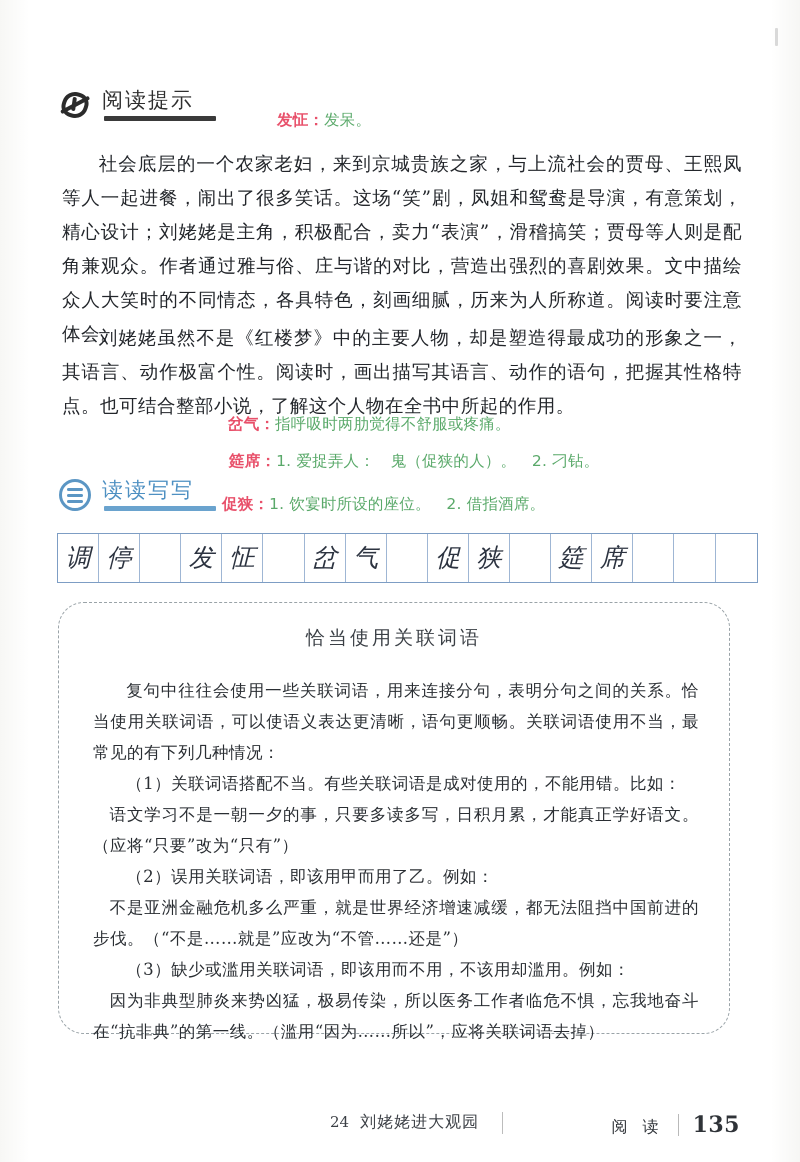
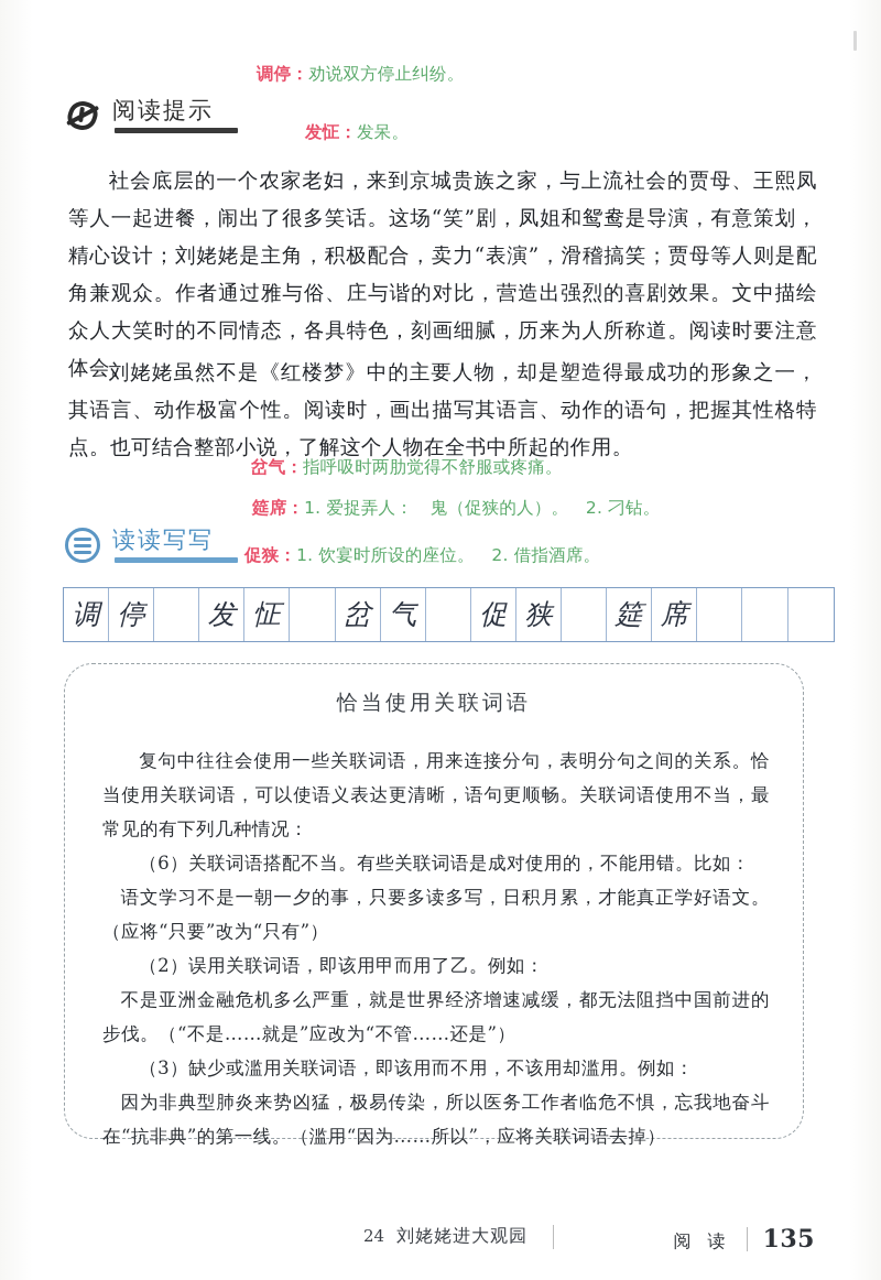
+ 调停：劝说双方停止纠纷。
  阅读提示
  发怔：发呆。
  社会底层的一个农家老妇，来到京城贵族之家，与上流社会的贾母、王熙凤等人一起进餐，闹出了很多笑话。这场“笑”剧，凤姐和鸳鸯是导演，有意策划，精心设计；刘姥姥是主角，积极配合，卖力“表演”，滑稽搞笑；贾母等人则是配角兼观众。作者通过雅与俗、庄与谐的对比，营造出强烈的喜剧效果。文中描绘众人大笑时的不同情态，各具特色，刻画细腻，历来为人所称道。阅读时要注意体会。
  刘姥姥虽然不是《红楼梦》中的主要人物，却是塑造得最成功的形象之一，其语言、动作极富个性。阅读时，画出描写其语言、动作的语句，把握其性格特点。也可结合整部小说，了解这个人物在全书中所起的作用。
  岔气：指呼吸时两肋觉得不舒服或疼痛。
  筵席：1. 爱捉弄人： 鬼（促狭的人）。 2. 刁钻。
  读读写写
  促狭：1. 饮宴时所设的座位。 2. 借指酒席。
  调
  停
  发
  怔
  岔
  气
  促
  狭
  筵
  席
  恰当使用关联词语
  复句中往往会使用一些关联词语，用来连接分句，表明分句之间的关系。恰当使用关联词语，可以使语义表达更清晰，语句更顺畅。关联词语使用不当，最常见的有下列几种情况：
- （1）关联词语搭配不当。有些关联词语是成对使用的，不能用错。比如：
+ （6）关联词语搭配不当。有些关联词语是成对使用的，不能用错。比如：
  语文学习不是一朝一夕的事，只要多读多写，日积月累，才能真正学好语文。（应将“只要”改为“只有”）
  （2）误用关联词语，即该用甲而用了乙。例如：
  不是亚洲金融危机多么严重，就是世界经济增速减缓，都无法阻挡中国前进的步伐。（“不是……就是”应改为“不管……还是”）
  （3）缺少或滥用关联词语，即该用而不用，不该用却滥用。例如：
  因为非典型肺炎来势凶猛，极易传染，所以医务工作者临危不惧，忘我地奋斗在“抗非典”的第一线。（滥用“因为……所以”，应将关联词语去掉）
  24
  刘姥姥进大观园
  阅 读
  135
